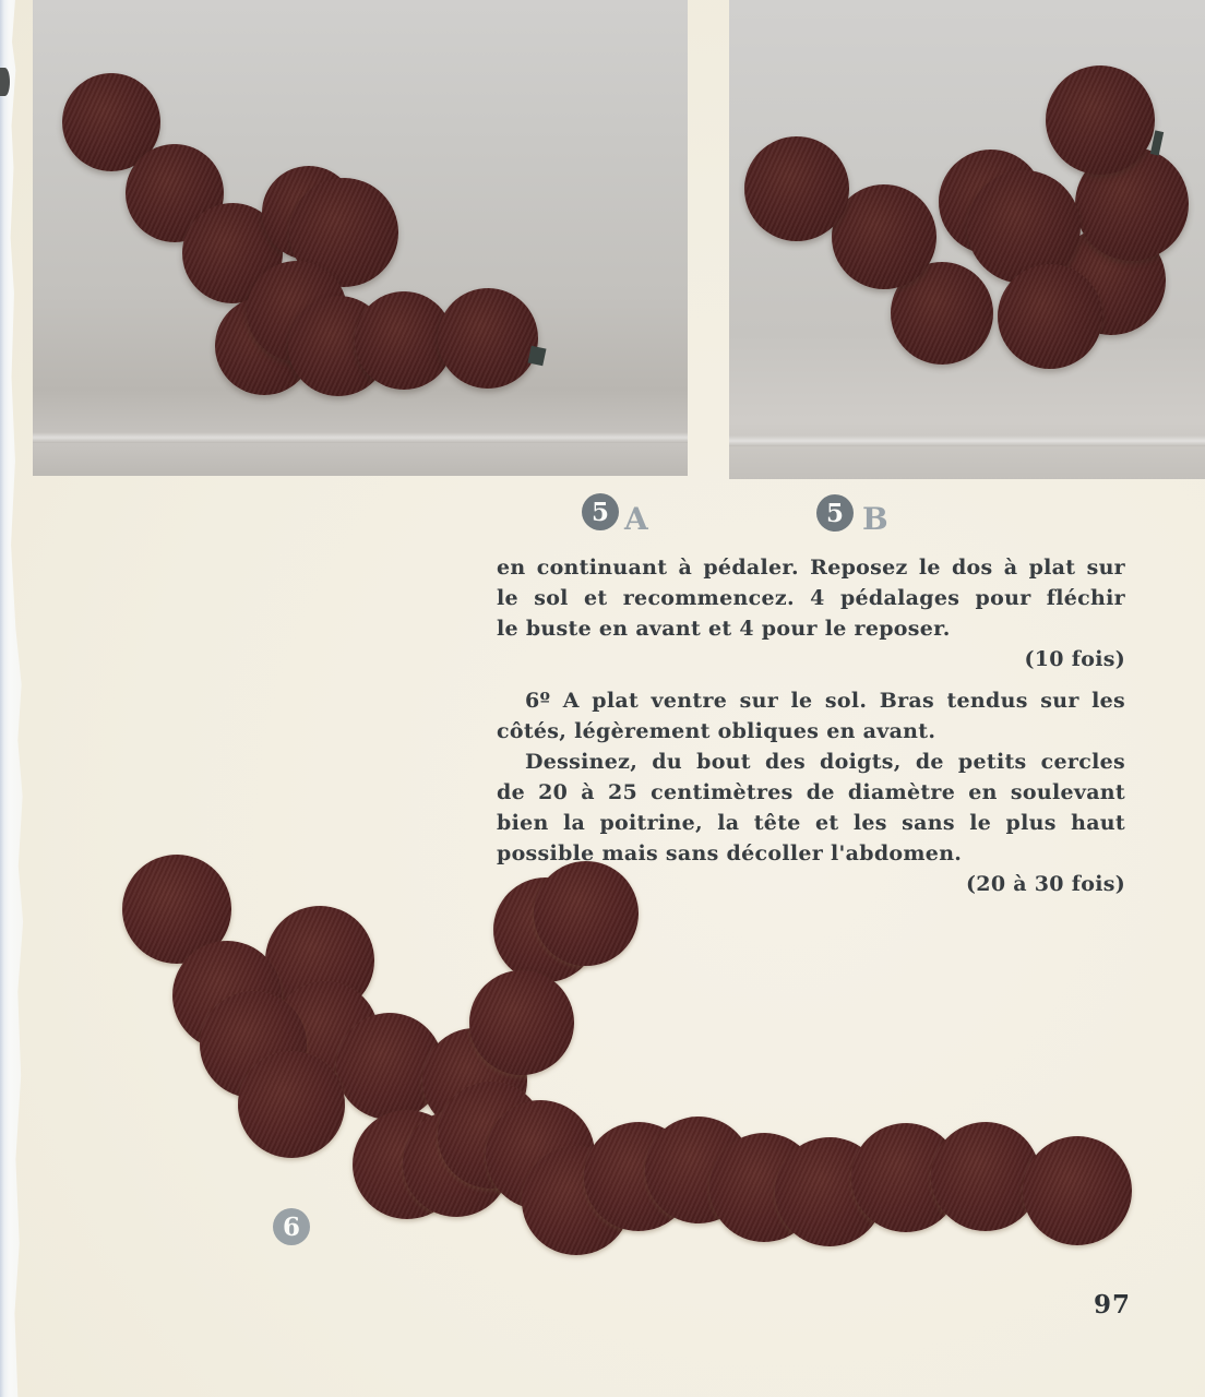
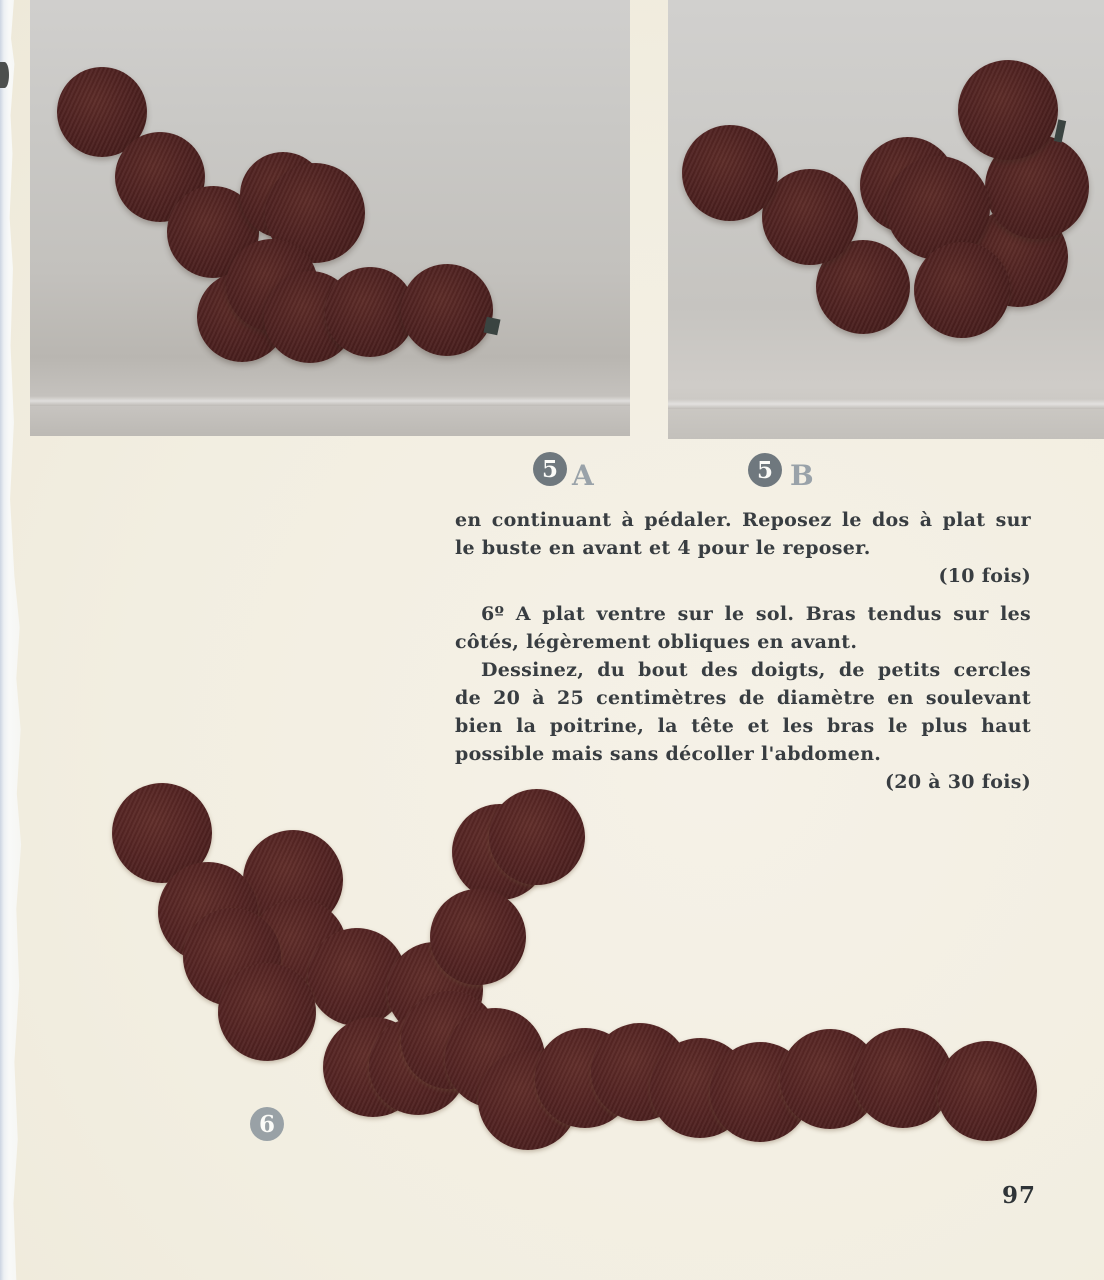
  5
  A
  5
  B
  en continuant à pédaler. Reposez le dos à plat sur
- le sol et recommencez. 4 pédalages pour fléchir
  le buste en avant et 4 pour le reposer.
  (10 fois)
  6º A plat ventre sur le sol. Bras tendus sur les
  côtés, légèrement obliques en avant.
  Dessinez, du bout des doigts, de petits cercles
  de 20 à 25 centimètres de diamètre en soulevant
- bien la poitrine, la tête et les sans le plus haut
+ bien la poitrine, la tête et les bras le plus haut
  possible mais sans décoller l'abdomen.
  (20 à 30 fois)
  6
  97
